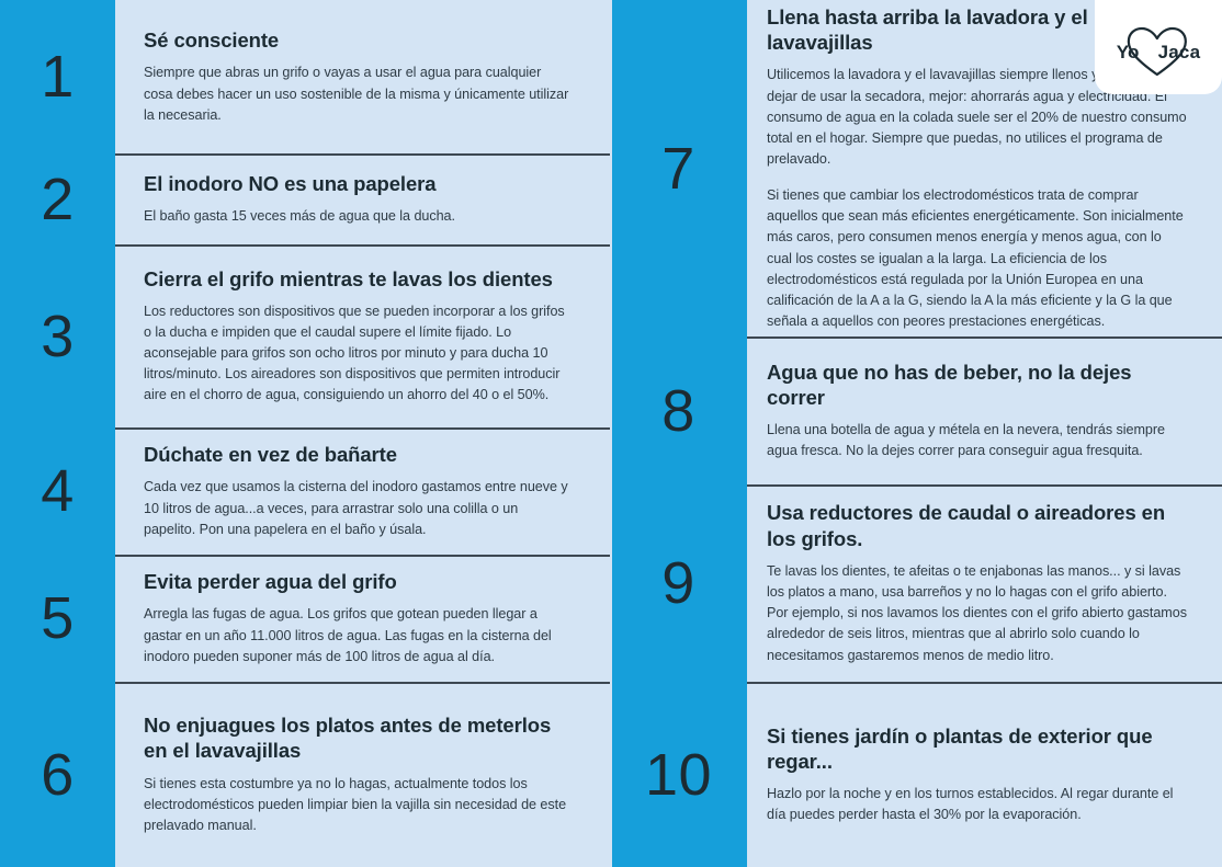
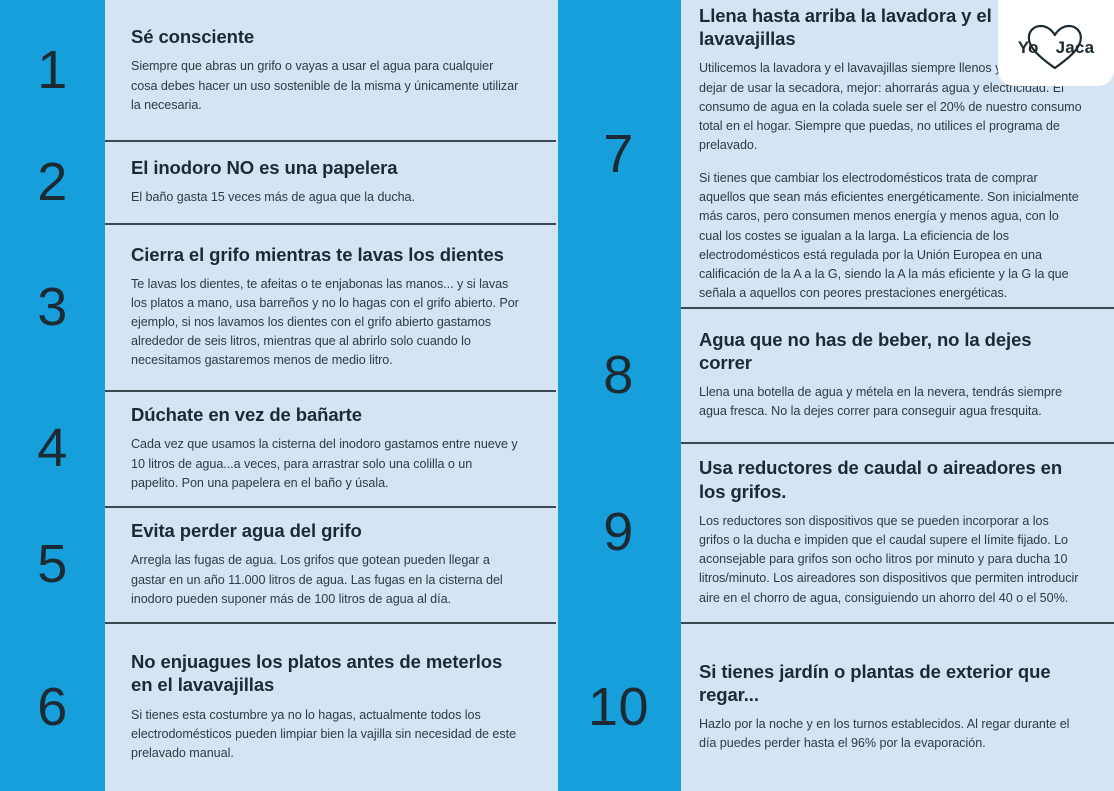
  1
  Sé consciente
  Siempre que abras un grifo o vayas a usar el agua para cualquier cosa debes hacer un uso sostenible de la misma y únicamente utilizar la necesaria.
  2
  El inodoro NO es una papelera
  El baño gasta 15 veces más de agua que la ducha.
  3
  Cierra el grifo mientras te lavas los dientes
- Los reductores son dispositivos que se pueden incorporar a los grifos o la ducha e impiden que el caudal supere el límite fijado. Lo aconsejable para grifos son ocho litros por minuto y para ducha 10 litros/minuto. Los aireadores son dispositivos que permiten introducir aire en el chorro de agua, consiguiendo un ahorro del 40 o el 50%.
+ Te lavas los dientes, te afeitas o te enjabonas las manos... y si lavas los platos a mano, usa barreños y no lo hagas con el grifo abierto. Por ejemplo, si nos lavamos los dientes con el grifo abierto gastamos alrededor de seis litros, mientras que al abrirlo solo cuando lo necesitamos gastaremos menos de medio litro.
  4
  Dúchate en vez de bañarte
  Cada vez que usamos la cisterna del inodoro gastamos entre nueve y 10 litros de agua...a veces, para arrastrar solo una colilla o un papelito. Pon una papelera en el baño y úsala.
  5
  Evita perder agua del grifo
  Arregla las fugas de agua. Los grifos que gotean pueden llegar a gastar en un año 11.000 litros de agua. Las fugas en la cisterna del inodoro pueden suponer más de 100 litros de agua al día.
  6
  No enjuagues los platos antes de meterlos en el lavavajillas
  Si tienes esta costumbre ya no lo hagas, actualmente todos los electrodomésticos pueden limpiar bien la vajilla sin necesidad de este prelavado manual.
  7
  Llena hasta arriba la lavadora y el lavavajillas
  Utilicemos la lavadora y el lavavajillas siempre llenos dejar de usar la secadora, mejor: ahorrarás agua y electricidad. El consumo de agua en la colada suele ser el 20% de nuestro consumo total en el hogar. Siempre que puedas, no utilices el programa de prelavado.
  Si tienes que cambiar los electrodomésticos trata de comprar aquellos que sean más eficientes energéticamente. Son inicialmente más caros, pero consumen menos energía y menos agua, con lo cual los costes se igualan a la larga. La eficiencia de los electrodomésticos está regulada por la Unión Europea en una calificación de la A a la G, siendo la A la más eficiente y la G la que señala a aquellos con peores prestaciones energéticas.
  8
  Agua que no has de beber, no la dejes correr
  Llena una botella de agua y métela en la nevera, tendrás siempre agua fresca. No la dejes correr para conseguir agua fresquita.
  9
  Usa reductores de caudal o aireadores en los grifos.
- Te lavas los dientes, te afeitas o te enjabonas las manos... y si lavas los platos a mano, usa barreños y no lo hagas con el grifo abierto. Por ejemplo, si nos lavamos los dientes con el grifo abierto gastamos alrededor de seis litros, mientras que al abrirlo solo cuando lo necesitamos gastaremos menos de medio litro.
+ Los reductores son dispositivos que se pueden incorporar a los grifos o la ducha e impiden que el caudal supere el límite fijado. Lo aconsejable para grifos son ocho litros por minuto y para ducha 10 litros/minuto. Los aireadores son dispositivos que permiten introducir aire en el chorro de agua, consiguiendo un ahorro del 40 o el 50%.
  10
  Si tienes jardín o plantas de exterior que regar...
- Hazlo por la noche y en los turnos establecidos. Al regar durante el día puedes perder hasta el 30% por la evaporación.
+ Hazlo por la noche y en los turnos establecidos. Al regar durante el día puedes perder hasta el 96% por la evaporación.
  Yo Jaca
